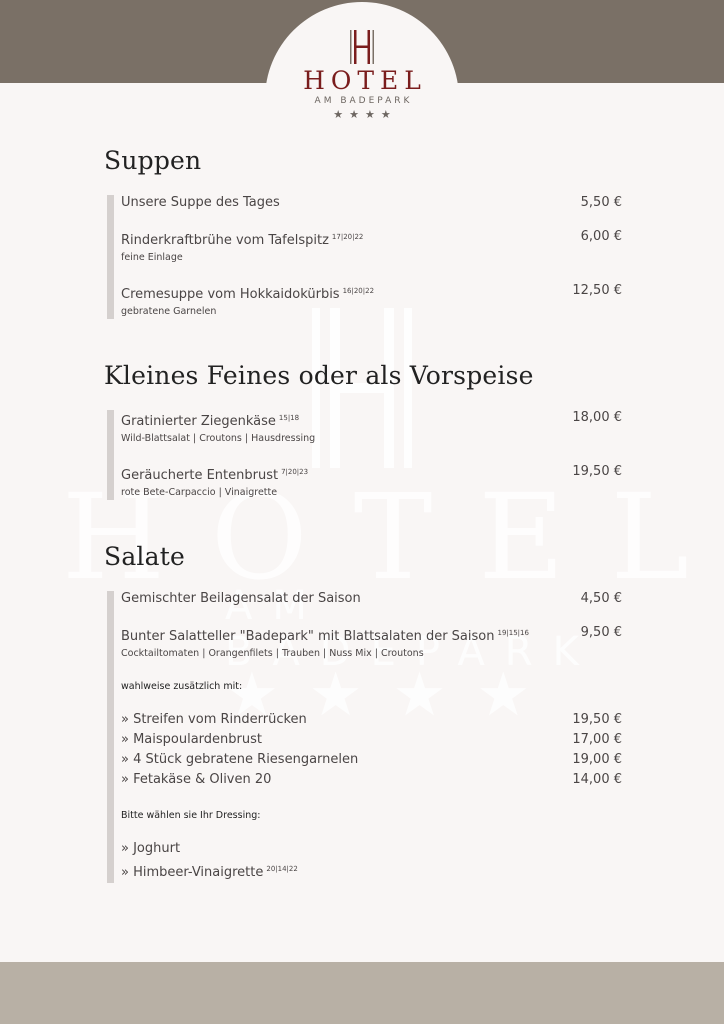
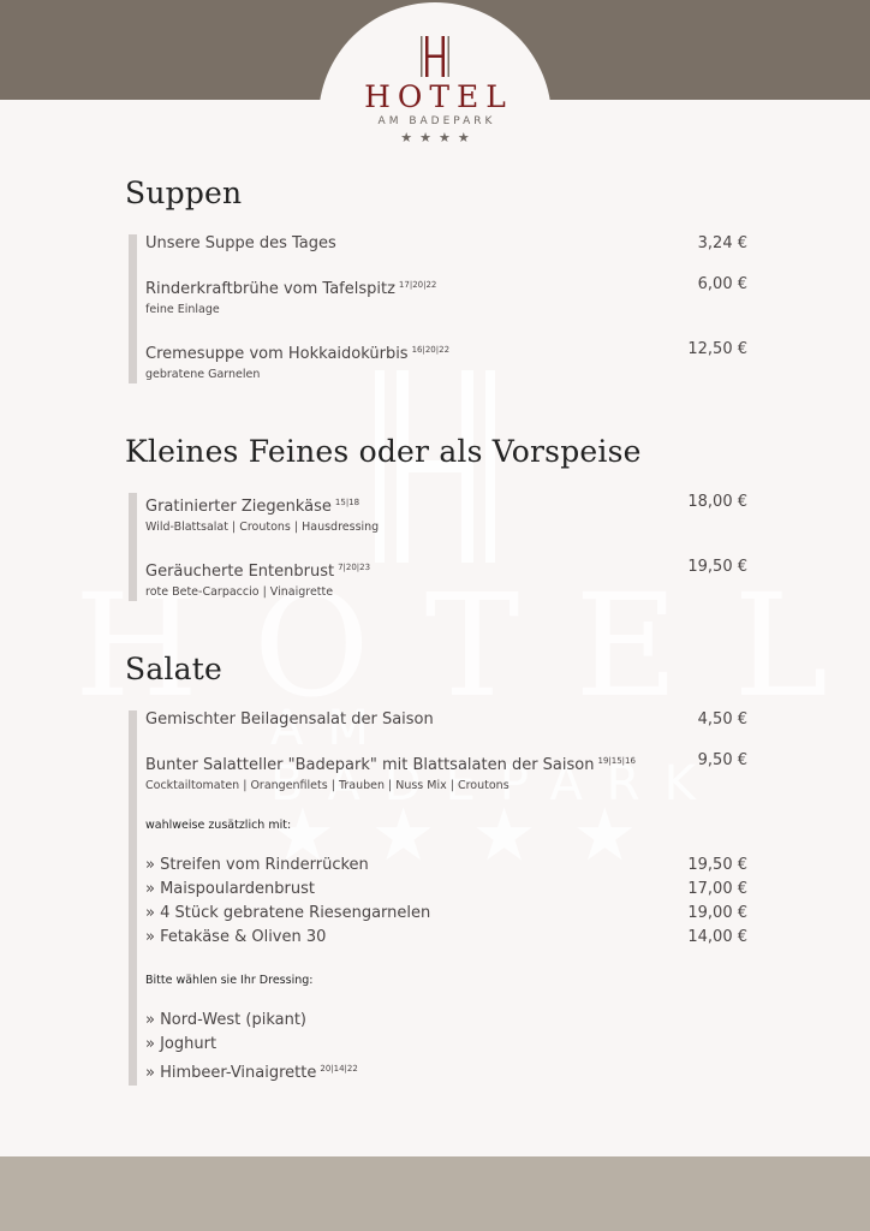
  HOTEL
  HOTEL
  AM BADEPARK
  ★★★★
  Suppen
  Unsere Suppe des Tages
- 5,50 €
+ 3,24 €
  Rinderkraftbrühe vom Tafelspitz 17|20|22
  feine Einlage
  6,00 €
  Cremesuppe vom Hokkaidokürbis 16|20|22
  gebratene Garnelen
  12,50 €
  Kleines Feines oder als Vorspeise
  Gratinierter Ziegenkäse 15|18
  Wild-Blattsalat | Croutons | Hausdressing
  18,00 €
  Geräucherte Entenbrust 7|20|23
  rote Bete-Carpaccio | Vinaigrette
  19,50 €
  Salate
  Gemischter Beilagensalat der Saison
  4,50 €
  Bunter Salatteller "Badepark" mit Blattsalaten der Saison 19|15|16
  Cocktailtomaten | Orangenfilets | Trauben | Nuss Mix | Croutons
  9,50 €
  wahlweise zusätzlich mit:
  » Streifen vom Rinderrücken
  19,50 €
  » Maispoulardenbrust
  17,00 €
  » 4 Stück gebratene Riesengarnelen
  19,00 €
- » Fetakäse & Oliven 20
+ » Fetakäse & Oliven 30
  14,00 €
  Bitte wählen sie Ihr Dressing:
+ » Nord-West (pikant)
  » Joghurt
  » Himbeer-Vinaigrette 20|14|22
